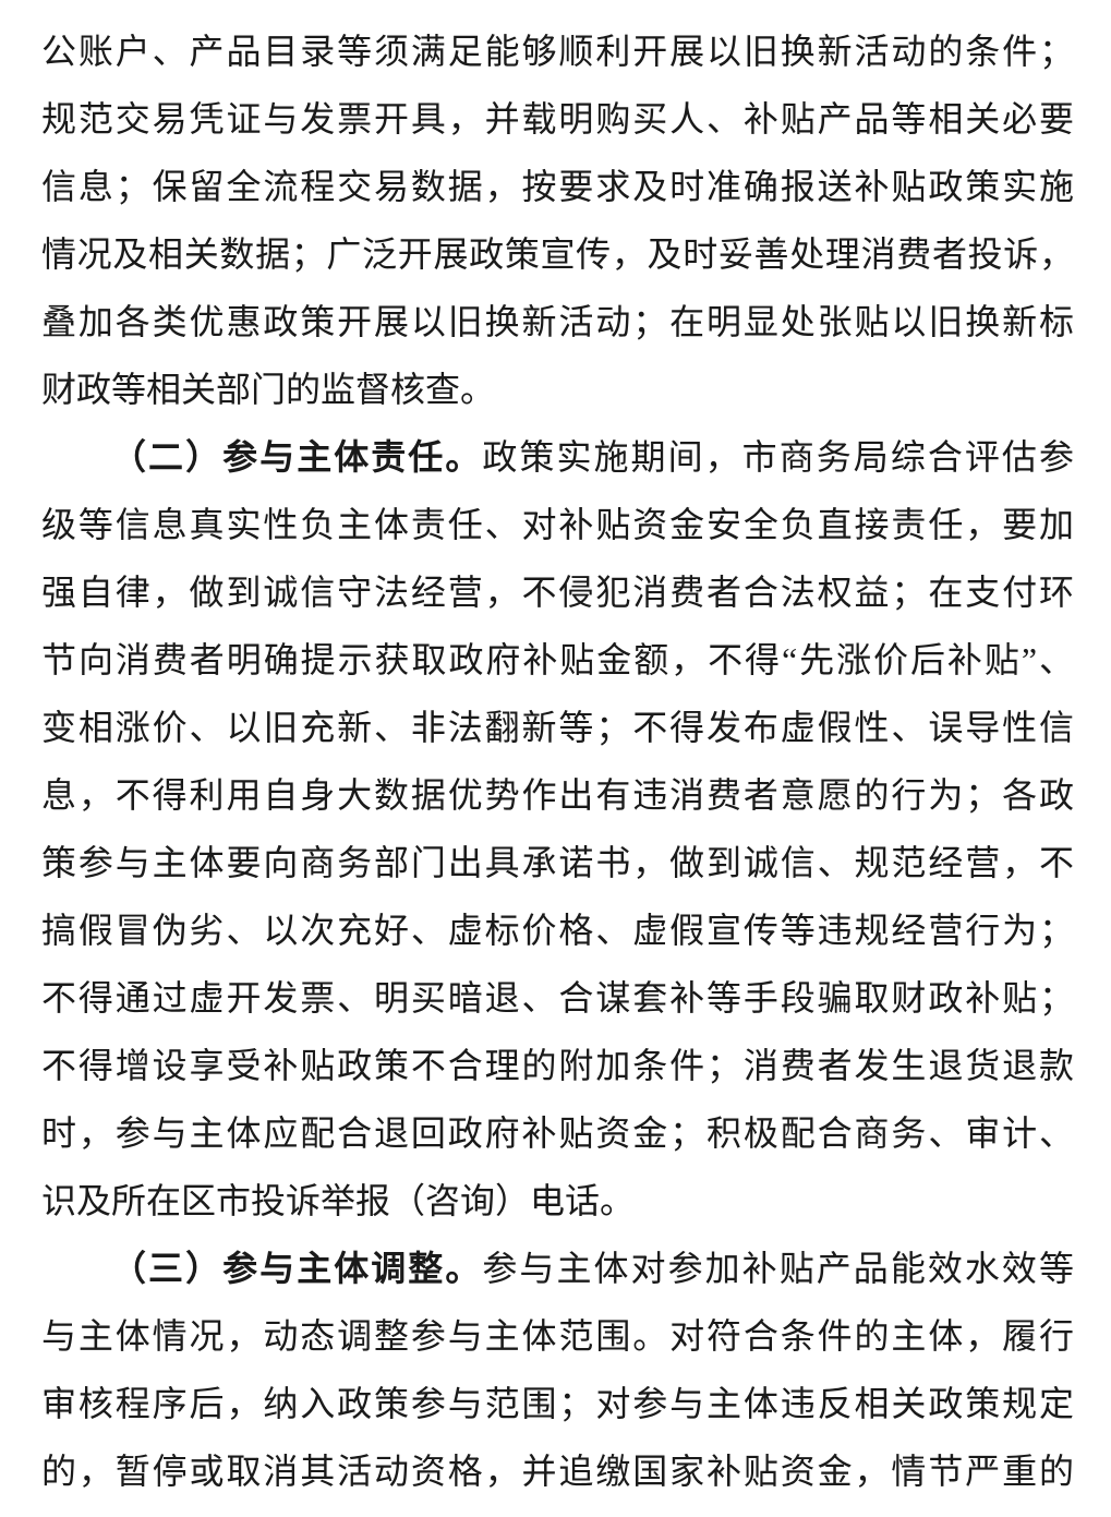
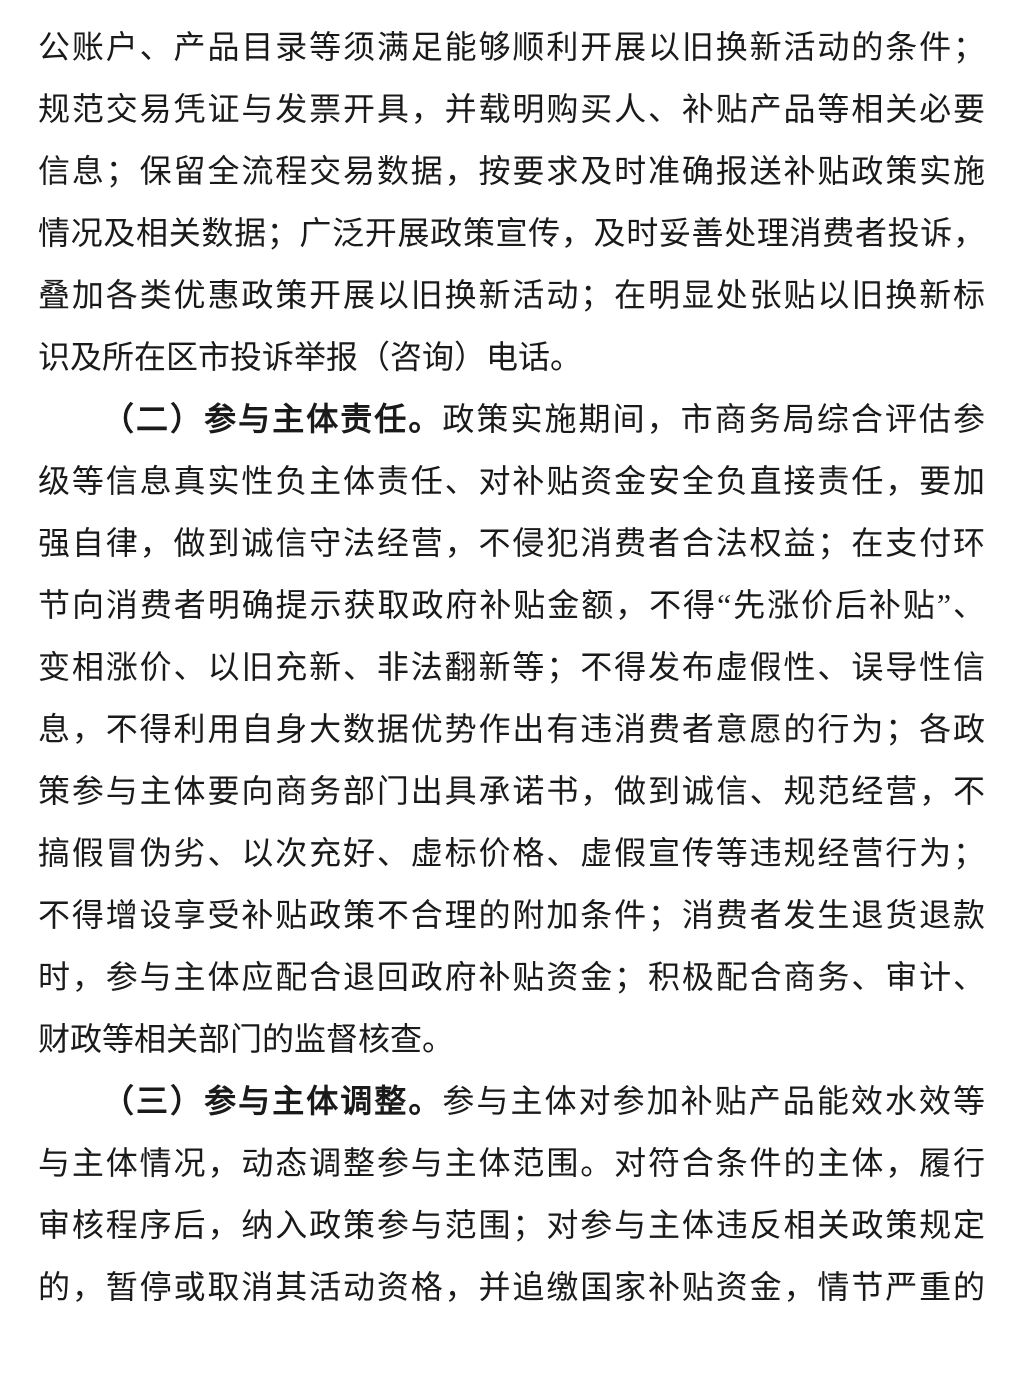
  公账户、产品目录等须满足能够顺利开展以旧换新活动的条件；
  规范交易凭证与发票开具，并载明购买人、补贴产品等相关必要
  信息；保留全流程交易数据，按要求及时准确报送补贴政策实施
  情况及相关数据；广泛开展政策宣传，及时妥善处理消费者投诉，
  叠加各类优惠政策开展以旧换新活动；在明显处张贴以旧换新标
- 财政等相关部门的监督核查。
+ 识及所在区市投诉举报（咨询）电话。
  （二）参与主体责任。政策实施期间，市商务局综合评估参
  级等信息真实性负主体责任、对补贴资金安全负直接责任，要加
  强自律，做到诚信守法经营，不侵犯消费者合法权益；在支付环
  节向消费者明确提示获取政府补贴金额，不得“先涨价后补贴”、
  变相涨价、以旧充新、非法翻新等；不得发布虚假性、误导性信
  息，不得利用自身大数据优势作出有违消费者意愿的行为；各政
  策参与主体要向商务部门出具承诺书，做到诚信、规范经营，不
  搞假冒伪劣、以次充好、虚标价格、虚假宣传等违规经营行为；
- 不得通过虚开发票、明买暗退、合谋套补等手段骗取财政补贴；
  不得增设享受补贴政策不合理的附加条件；消费者发生退货退款
  时，参与主体应配合退回政府补贴资金；积极配合商务、审计、
- 识及所在区市投诉举报（咨询）电话。
+ 财政等相关部门的监督核查。
  （三）参与主体调整。参与主体对参加补贴产品能效水效等
  与主体情况，动态调整参与主体范围。对符合条件的主体，履行
  审核程序后，纳入政策参与范围；对参与主体违反相关政策规定
  的，暂停或取消其活动资格，并追缴国家补贴资金，情节严重的
